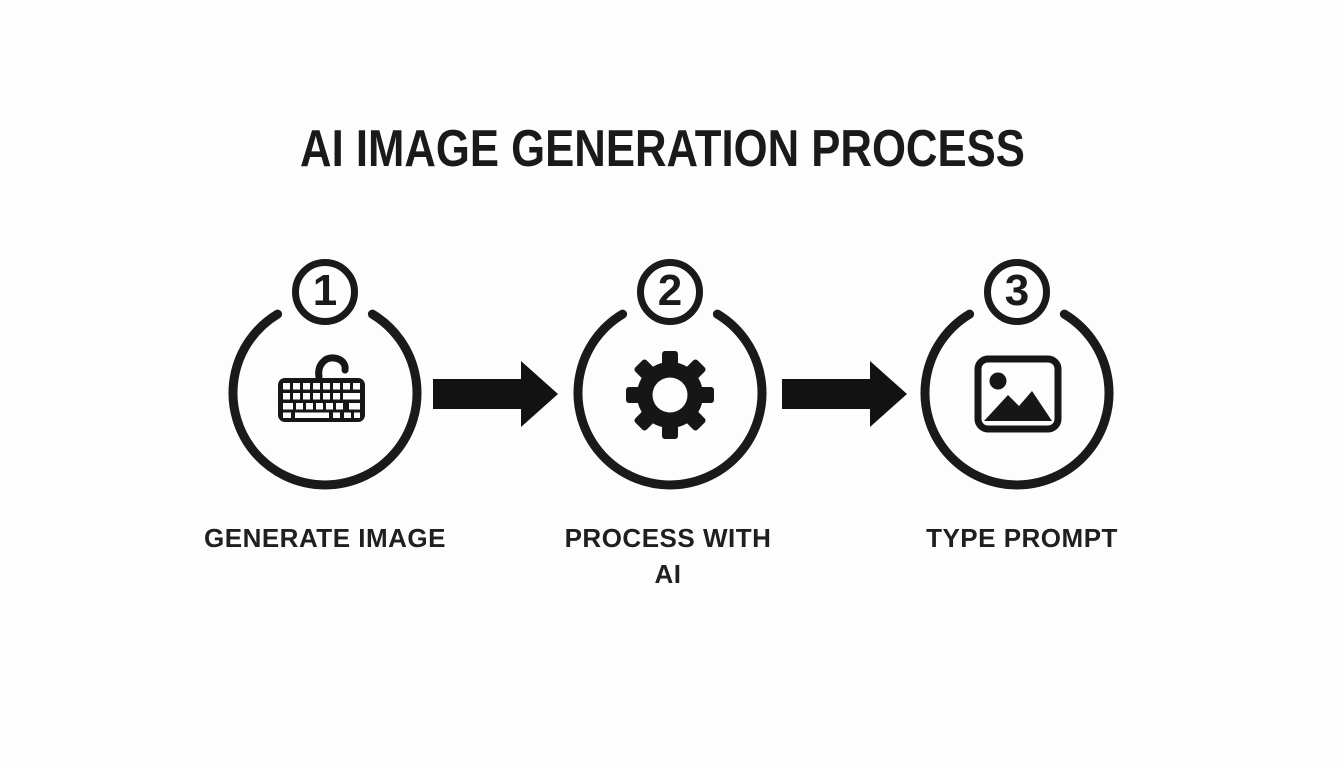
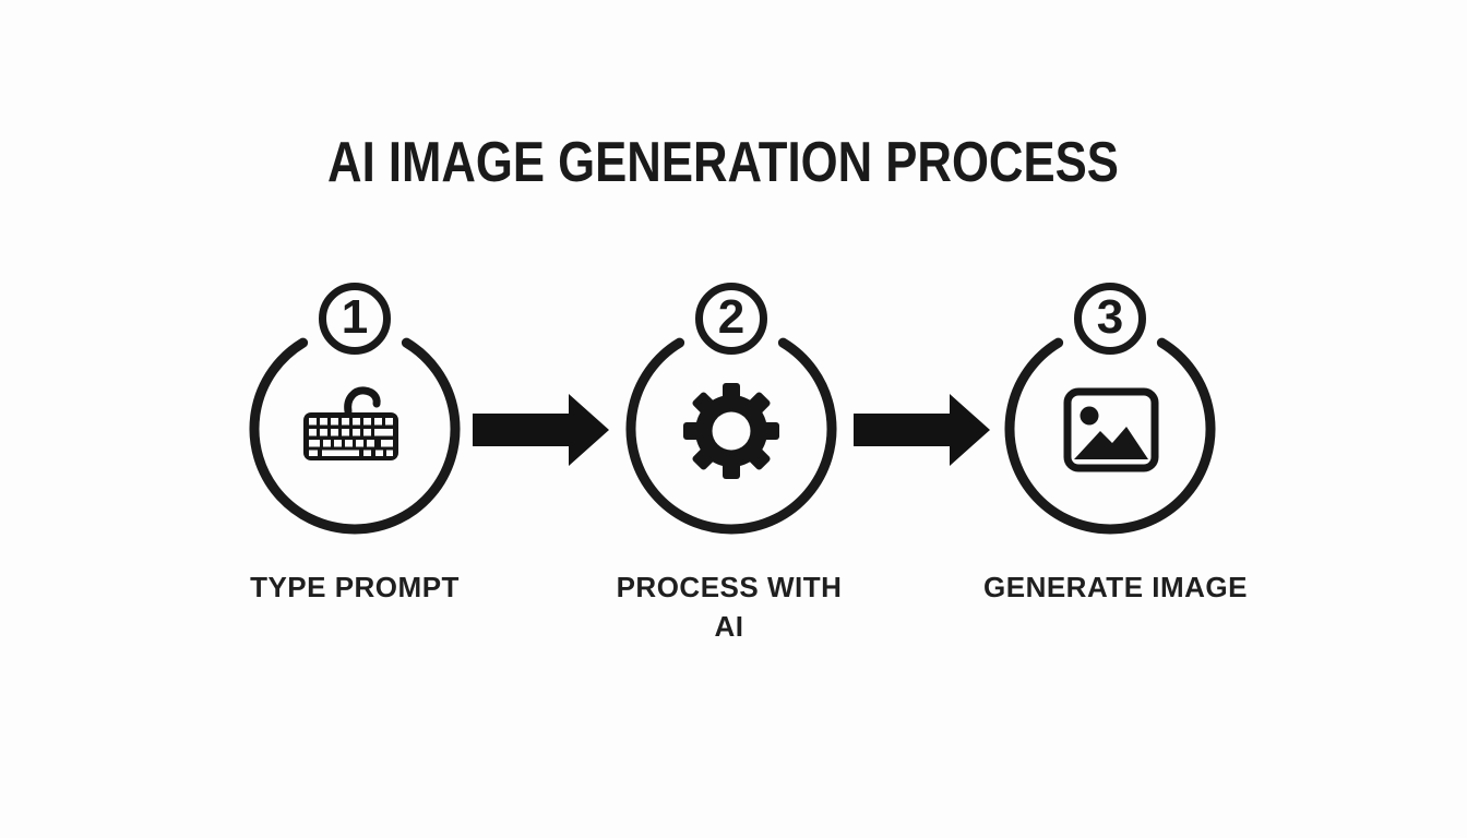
  AI IMAGE GENERATION PROCESS
  1
  2
  3
- GENERATE IMAGE
+ TYPE PROMPT
  PROCESS WITH
  AI
- TYPE PROMPT
+ GENERATE IMAGE
